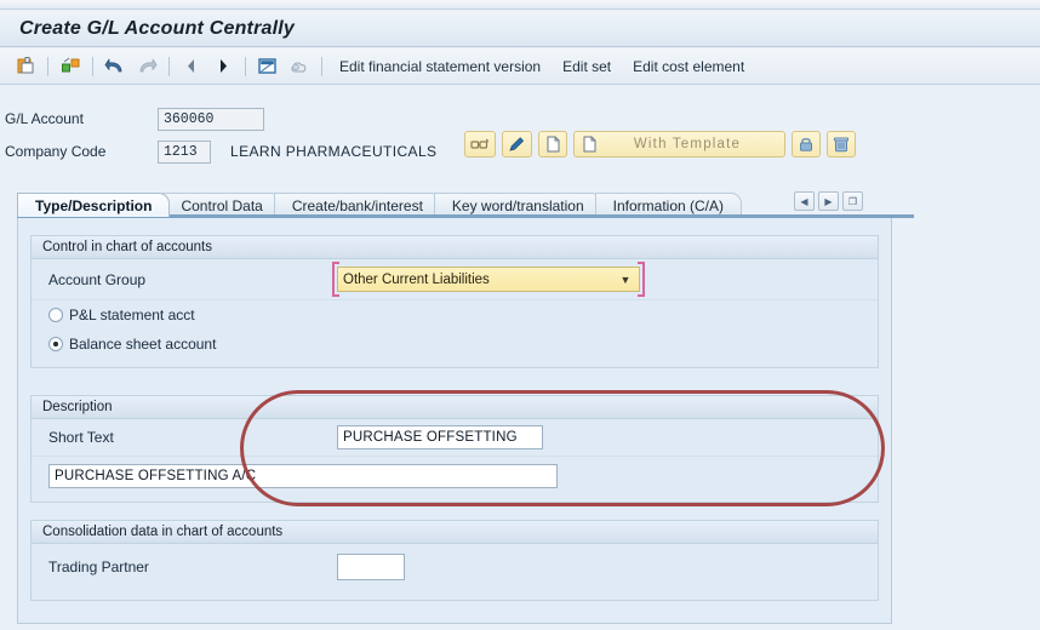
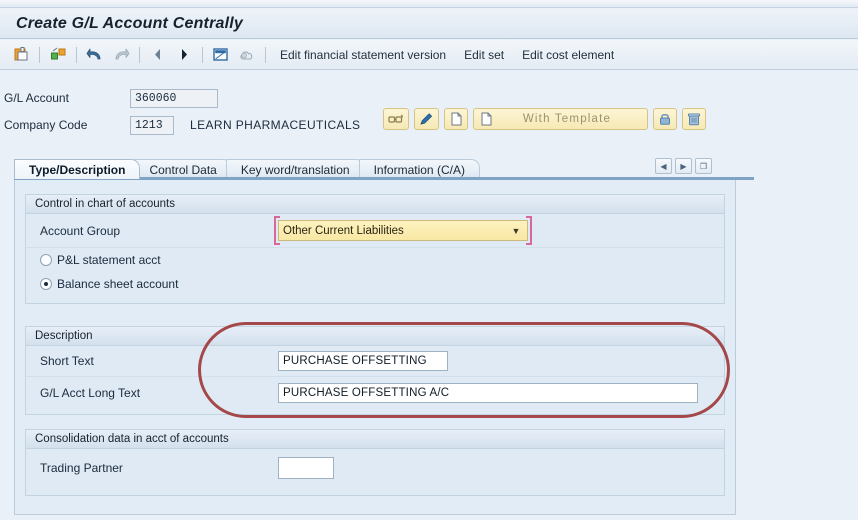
  Create G/L Account Centrally
  Edit financial statement version
  Edit set
  Edit cost element
  G/L Account
  360060
  Company Code
  1213
  LEARN PHARMACEUTICALS
  With Template
  Type/Description
  Control Data
- Create/bank/interest
  Key word/translation
  Information (C/A)
  ◀
  ▶
  ❐
  Control in chart of accounts
  Account Group
  Other Current Liabilities
  ▼
  P&L statement acct
  Balance sheet account
  Description
  Short Text
  PURCHASE OFFSETTING
+ G/L Acct Long Text
  PURCHASE OFFSETTING A/C
- Consolidation data in chart of accounts
+ Consolidation data in acct of accounts
  Trading Partner
